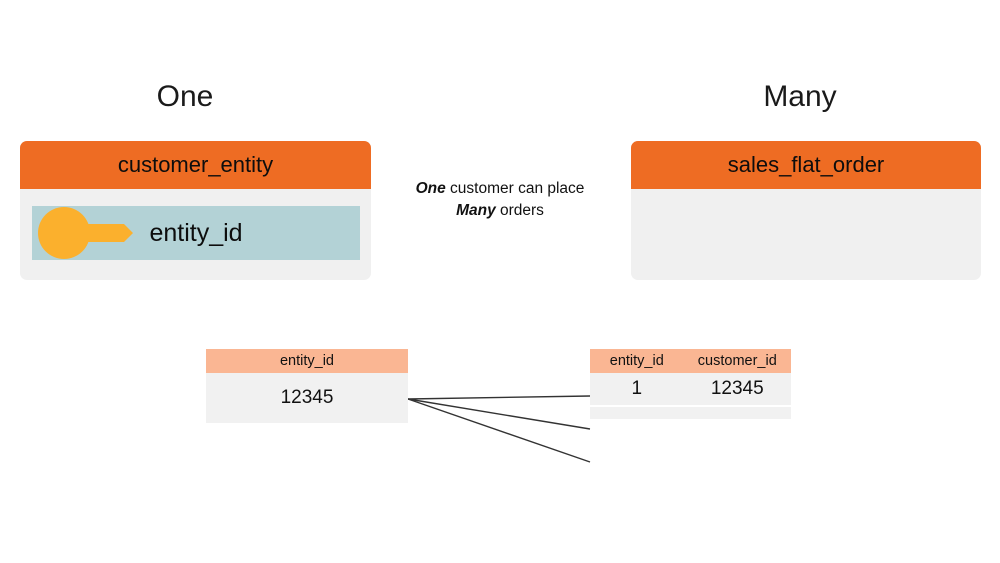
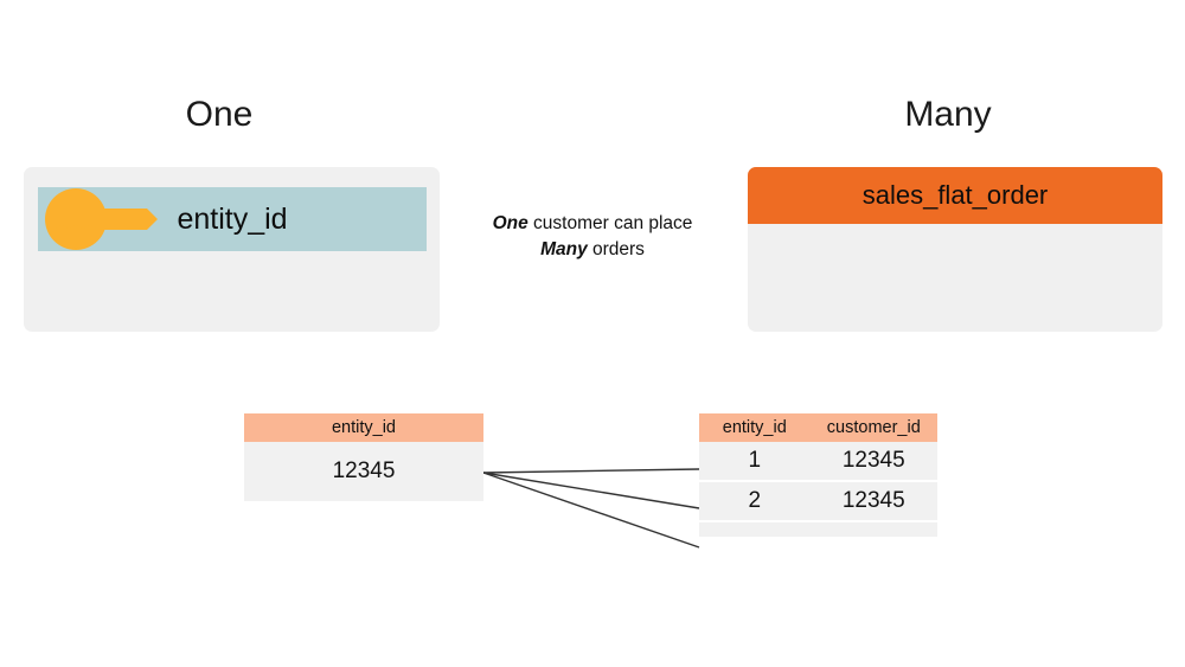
  One
  Many
- customer_entity
  entity_id
  sales_flat_order
  One customer can place Many orders
  entity_id
  12345
  entity_id	customer_id
  1	12345
+ 2	12345
